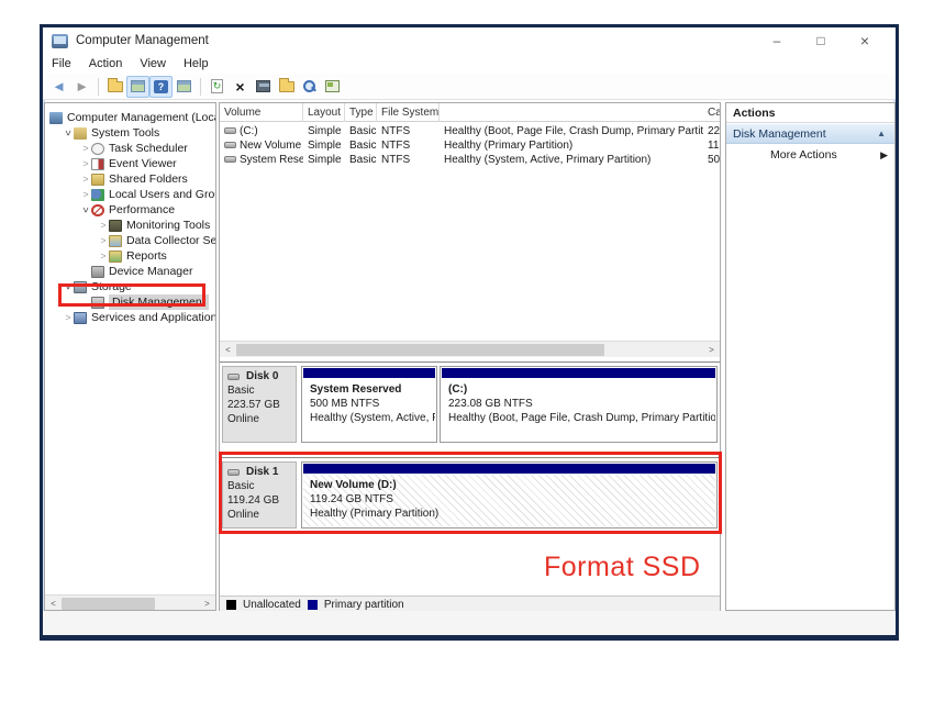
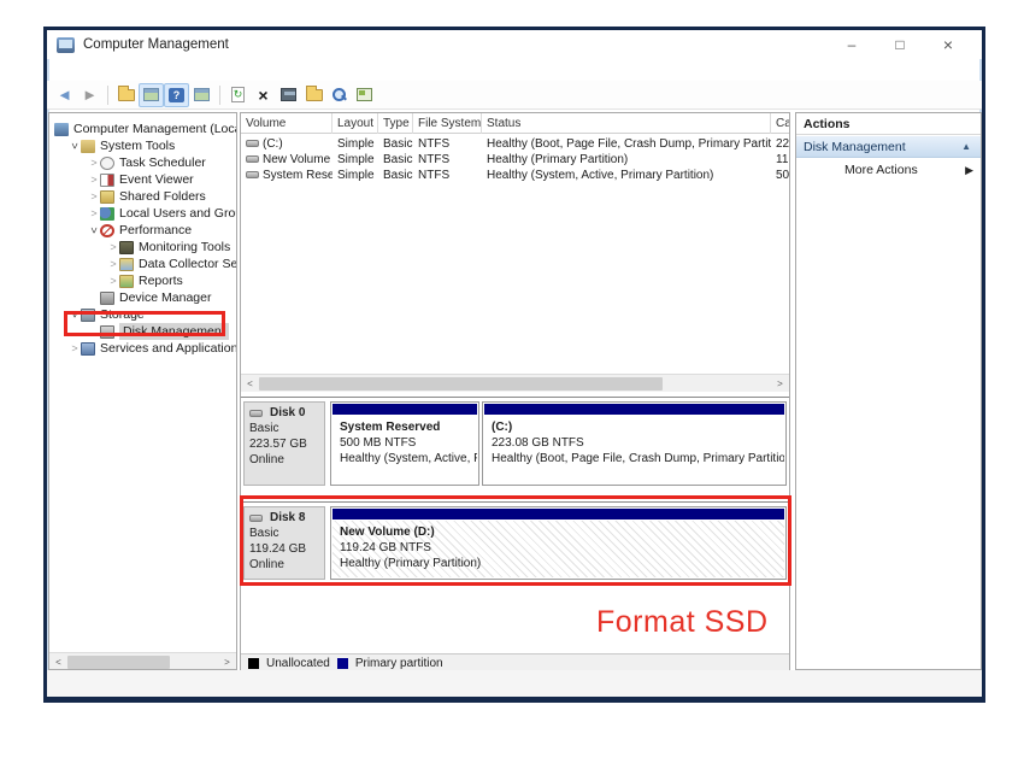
  Computer Management
  –
  □
  ×
- File
- Action
- View
- Help
  ◄
  ►
  ?
  ↻
  ×
  Computer Management (Loc
  System Tools
  >
  Task Scheduler
  >
  Event Viewer
  >
  Shared Folders
  >
  Local Users and Gro
  Performance
  >
  Monitoring Tools
  >
  Data Collector Se
  >
  Reports
  Device Manager
  Storage
  Disk Management
  >
  Services and Application
  <
  >
  Volume
  Layout
  Type
  File System
+ Status
  Ca
  (C:)
  Simple
  Basic
  NTFS
  Healthy (Boot, Page File, Crash Dump, Primary Partit
  22
  Simple
  Basic
  NTFS
  Healthy (Primary Partition)
  11
  System Rese
  Simple
  Basic
  NTFS
  Healthy (System, Active, Primary Partition)
  50
  <
  >
  Disk 0
  Basic
  223.57 GB
  Online
  System Reserved
  500 MB NTFS
  Healthy (System, Active,
  (C:)
  223.08 GB NTFS
  Healthy (Boot, Page File, Crash Dump, Primary Partitio
- Disk 1
+ Disk 8
  Basic
  119.24 GB
  Online
  New Volume (D:)
  119.24 GB NTFS
  Healthy (Primary Partition)
  Format SSD
  Unallocated
  Primary partition
  Actions
  Disk Management
  ▲
  More Actions
  ▶
